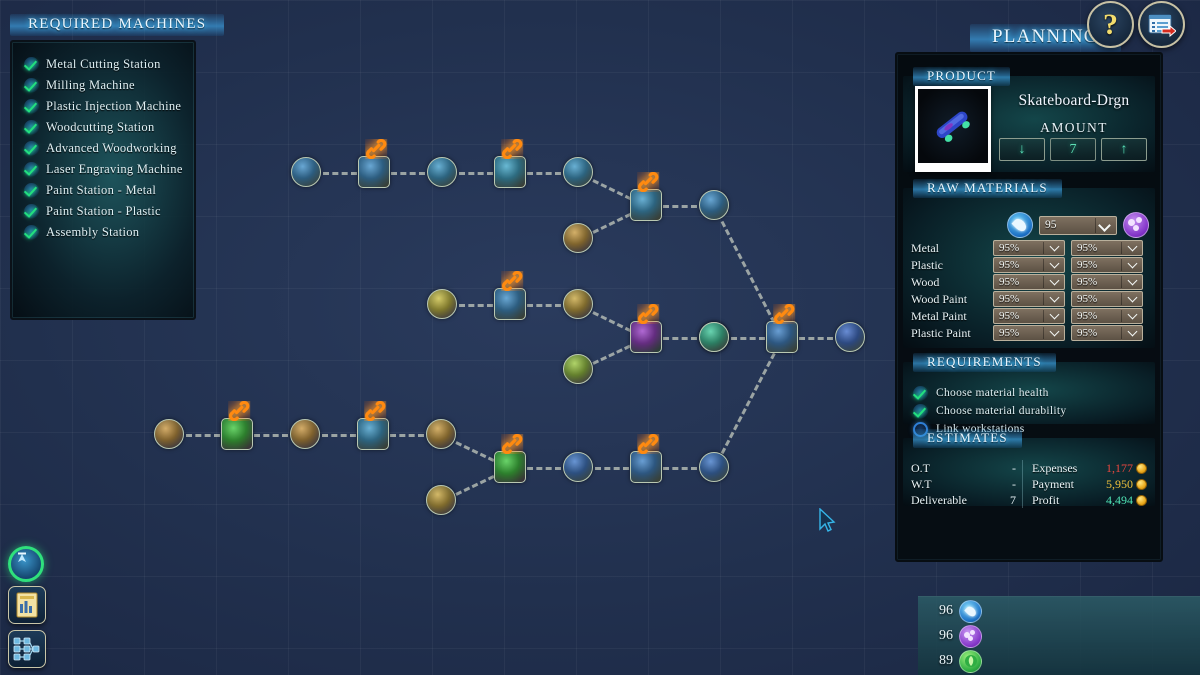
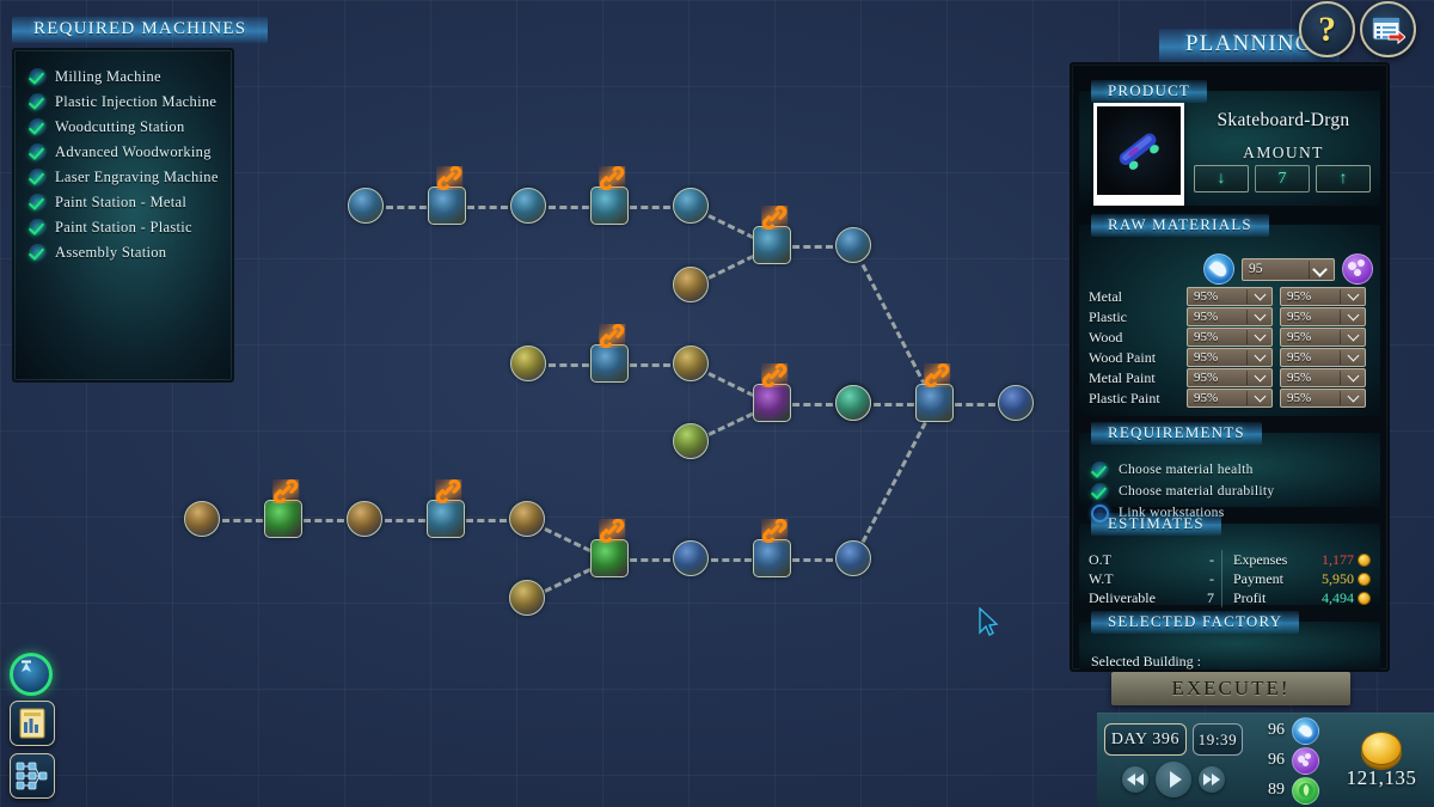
  REQUIRED MACHINES
- Metal Cutting Station
  Milling Machine
  Plastic Injection Machine
  Woodcutting Station
  Advanced Woodworking
  Laser Engraving Machine
  Paint Station - Metal
  Paint Station - Plastic
  Assembly Station
  PLANNIN
  ?
  PRODUCT
  Skateboard-Drgn
  AMOUNT
  ↓
  7
  ↑
  RAW MATERIALS
  95
  Metal
  95%
  95%
  Plastic
  95%
  95%
  Wood
  95%
  95%
  Wood Paint
  95%
  95%
  Metal Paint
  95%
  95%
  Plastic Paint
  95%
  95%
  REQUIREMENTS
  Choose material health
  Choose material durability
  ESTIMATES
  O.T
  -
  W.T
  -
  Deliverable
  7
  Expenses
  1,177
  Payment
  5,950
  Profit
  4,494
+ SELECTED FACTORY
+ Selected Building :
+ EXECUTE!
+ DAY 396
+ 19:39
  96
  96
  89
+ 121,135
